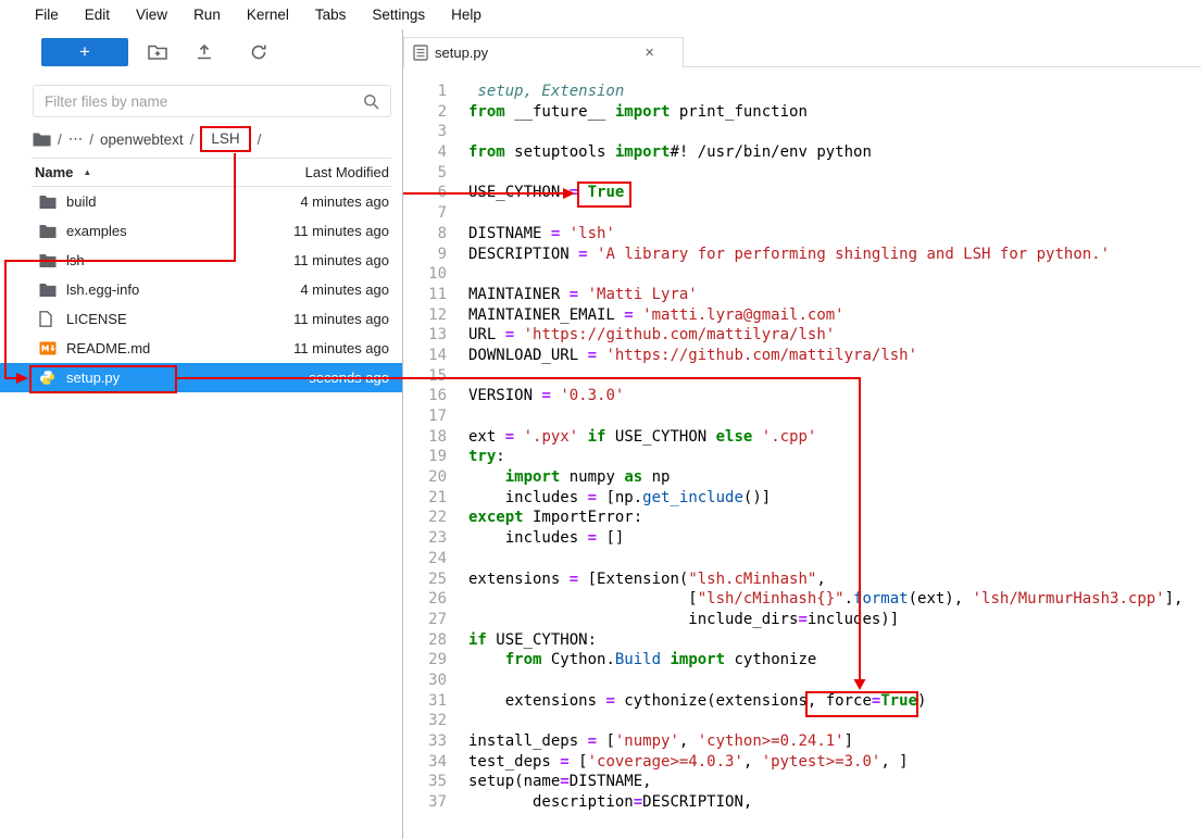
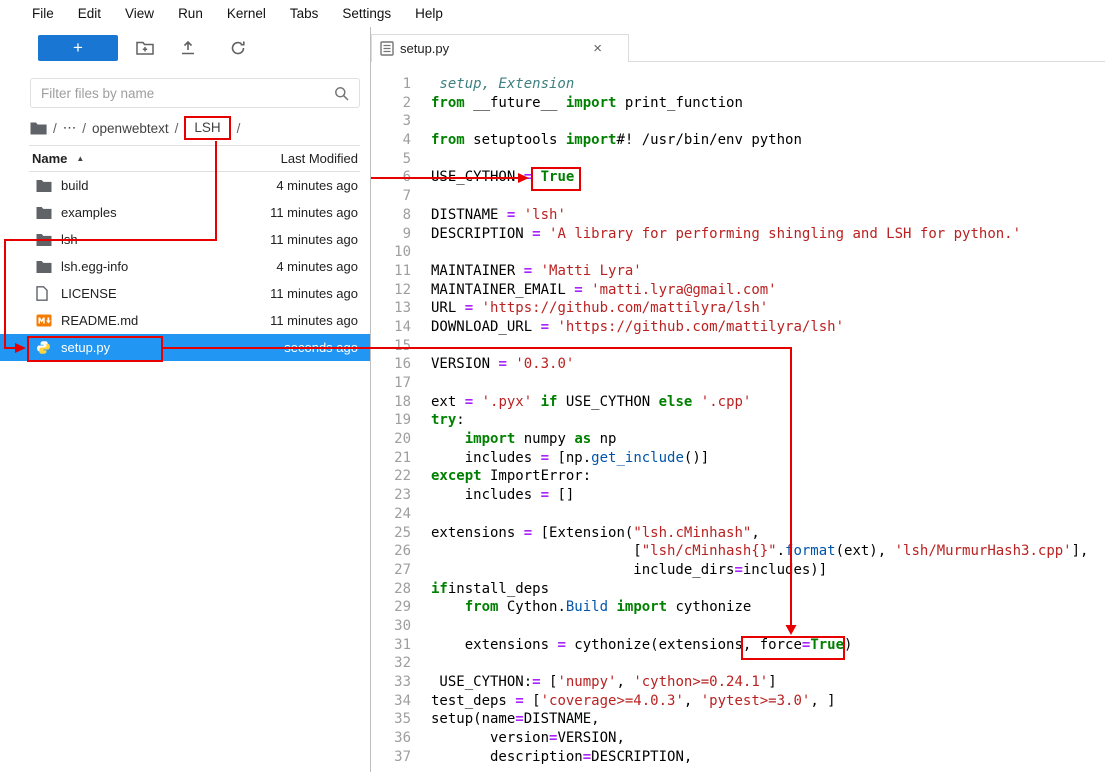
  File
  Edit
  View
  Run
  Kernel
  Tabs
  Settings
  Help
  +
  Filter files by name
  /
  ⋯
  /
  openwebtext
  /
  LSH
  /
  Name
  ▲
  Last Modified
  build
  4 minutes ago
  examples
  11 minutes ago
  11 minutes ago
  lsh.egg-info
  4 minutes ago
  LICENSE
  11 minutes ago
  README.md
  11 minutes ago
  setup.py
  setup.py
  ×
  1 setup, Extension
  2 from __future__ import print_function
  3
  4 from setuptools import#! /usr/bin/env python
  5
  7
  8 DISTNAME = 'lsh'
  9 DESCRIPTION = 'A library for performing shingling and LSH for python.'
  10
  11 MAINTAINER = 'Matti Lyra'
  12 MAINTAINER_EMAIL = 'matti.lyra@gmail.com'
  13 URL = 'https://github.com/mattilyra/lsh'
  14 DOWNLOAD_URL = 'https://github.com/mattilyra/lsh'
  15
  16 VERSION = '0.3.0'
  17
  18 ext = '.pyx' if USE_CYTHON else '.cpp'
  19 try:
  20 import numpy as np
  21 includes = [np.get_include()]
  22 except ImportError:
  23 includes = []
  24
  25 extensions = [Extension("lsh.cMinhash",
  26 ["lsh/cMinhash{}".format(ext), 'lsh/MurmurHash3.cpp'],
  27 include_dirs=includes)]
- 28 if USE_CYTHON:
+ 28 ifinstall_deps
  29 from Cython.Build import cythonize
  30
  31 extensions = cythonize(extensions, force=True)
  32
- 33 install_deps = ['numpy', 'cython>=0.24.1']
+ 33 USE_CYTHON:= ['numpy', 'cython>=0.24.1']
  34 test_deps = ['coverage>=4.0.3', 'pytest>=3.0', ]
  35 setup(name=DISTNAME,
+ 36 version=VERSION,
  37 description=DESCRIPTION,
